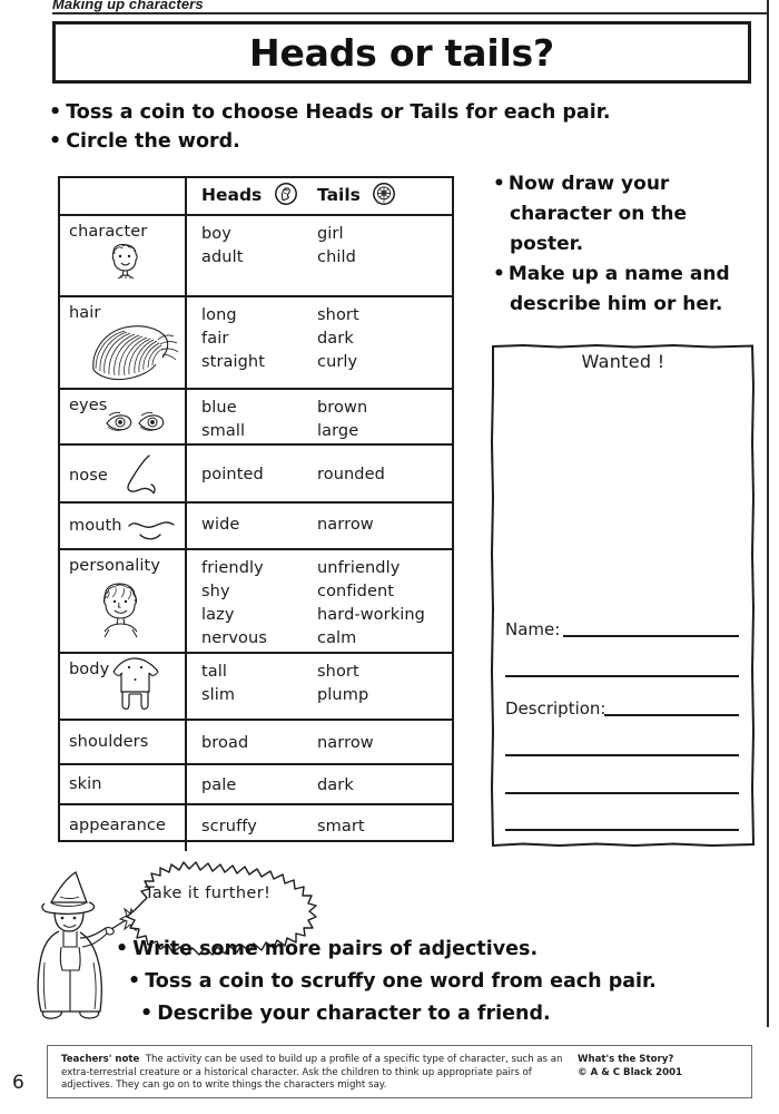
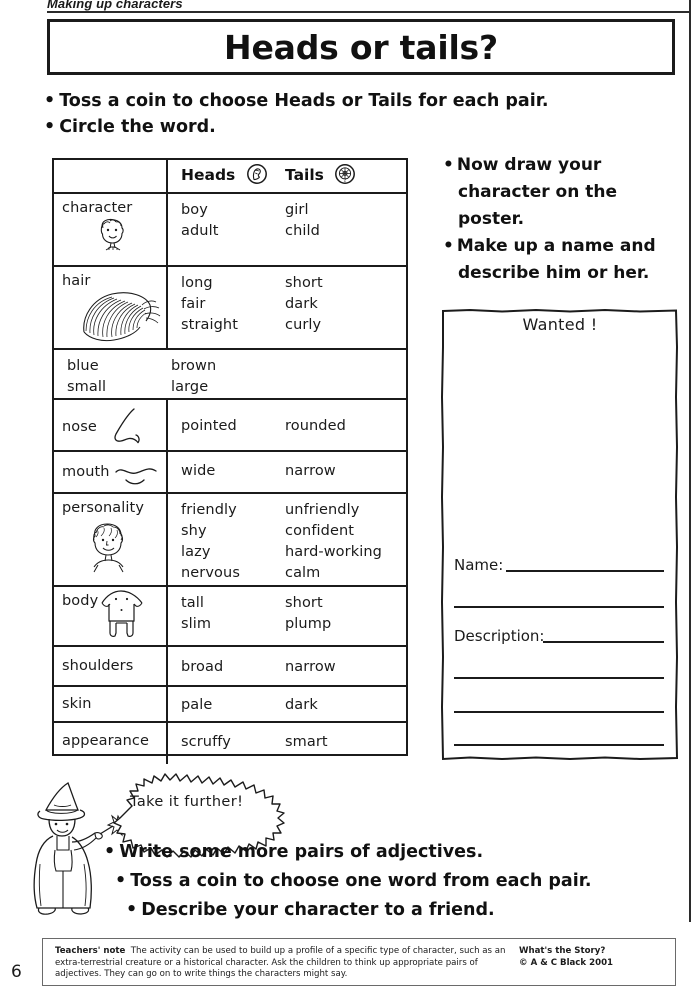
  Making up characters
  Heads or tails?
  • Toss a coin to choose Heads or Tails for each pair.
  • Circle the word.
  Heads
  Tails
  character
  boy
  adult
  girl
  child
  hair
  long
  fair
  straight
  short
  dark
  curly
- eyes
  blue
  small
  brown
  large
  nose
  pointed
  rounded
  mouth
  wide
  narrow
  personality
  friendly
  shy
  lazy
  nervous
  unfriendly
  confident
  hard-working
  calm
  body
  tall
  slim
  short
  plump
  shoulders
  broad
  narrow
  skin
  pale
  dark
  appearance
  scruffy
  smart
  • Now draw your
  character on the
  poster.
  • Make up a name and
  describe him or her.
  Wanted !
  Name:
  Description:
  Take it further!
  • Write some more pairs of adjectives.
- • Toss a coin to scruffy one word from each pair.
+ • Toss a coin to choose one word from each pair.
  • Describe your character to a friend.
  6
  Teachers' note The activity can be used to build up a profile of a specific type of character, such as an extra-terrestrial creature or a historical character. Ask the children to think up appropriate pairs of adjectives. They can go on to write things the characters might say.
  What's the Story?
  © A & C Black 2001
